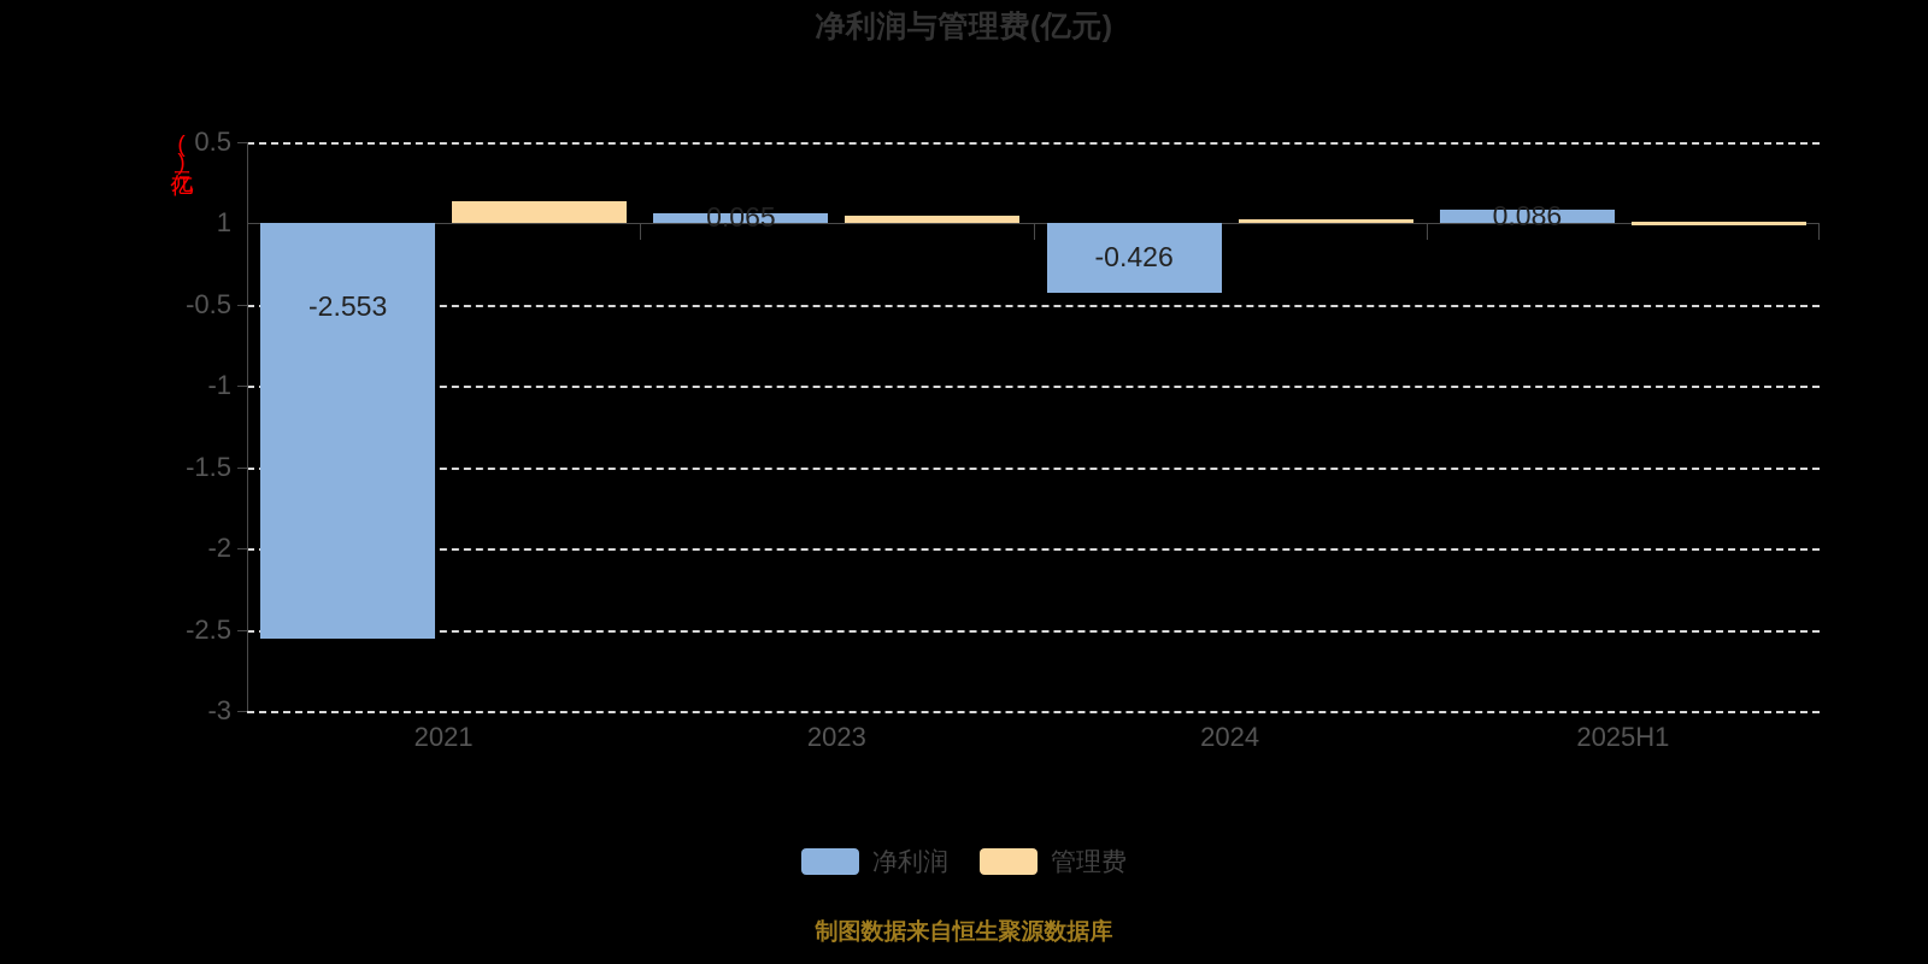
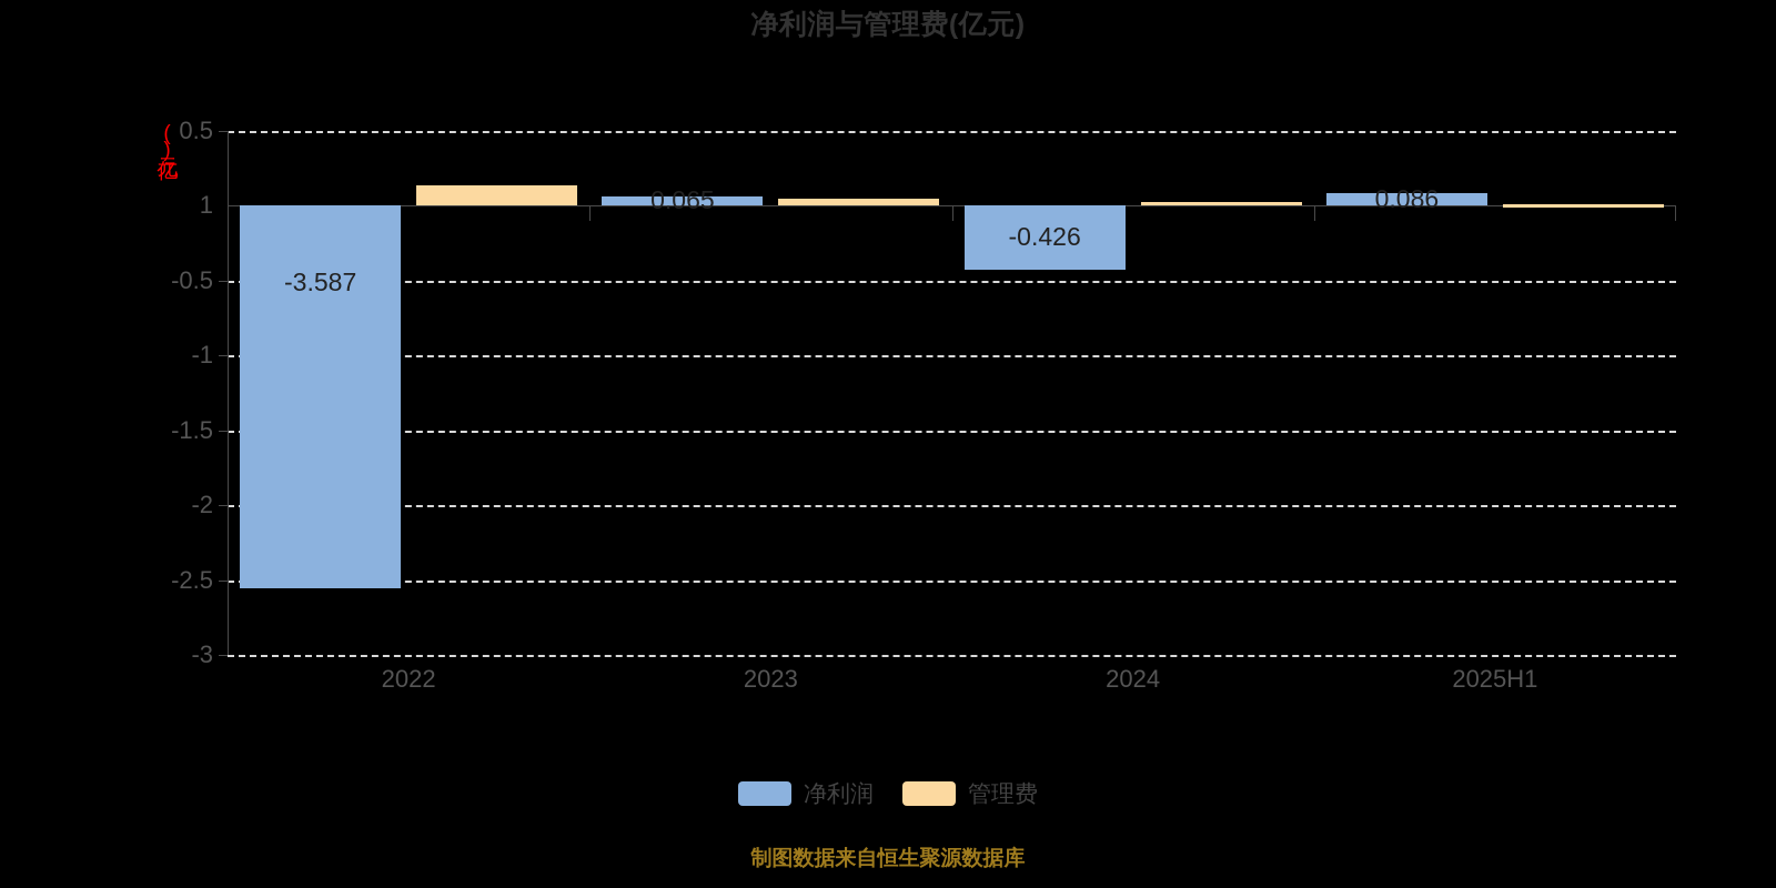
  净利润与管理费(亿元)
  0.5
  1
  -0.5
  -1
  -1.5
  -2
  -2.5
  -3
- 2021
+ 2022
  2023
  2024
  2025H1
- -2.553
+ -3.587
  0.065
  -0.426
  0.086
  净利润
  管理费
  制图数据来自恒生聚源数据库
